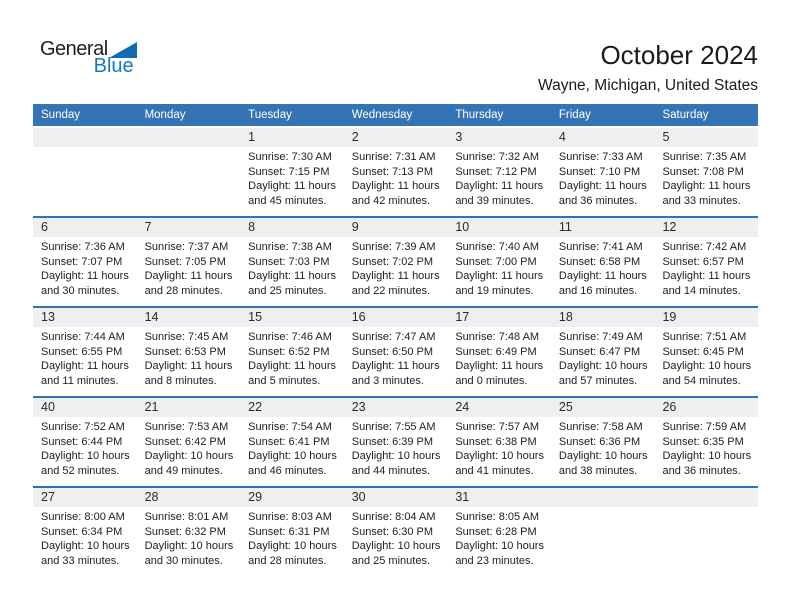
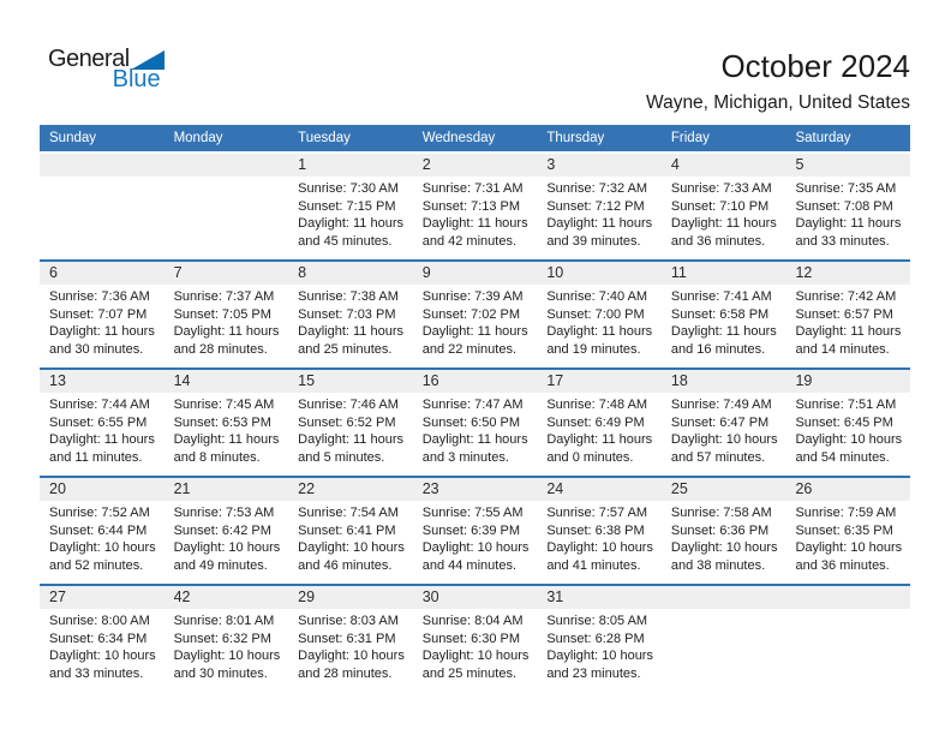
  General
  Blue
  October 2024
  Wayne, Michigan, United States
  Sunday
  Monday
  Tuesday
  Wednesday
  Thursday
  Friday
  Saturday
  1
  Sunrise: 7:30 AM
  Sunset: 7:15 PM
  Daylight: 11 hours and 45 minutes.
  2
  Sunrise: 7:31 AM
  Sunset: 7:13 PM
  Daylight: 11 hours and 42 minutes.
  3
  Sunrise: 7:32 AM
  Sunset: 7:12 PM
  Daylight: 11 hours and 39 minutes.
  4
  Sunrise: 7:33 AM
  Sunset: 7:10 PM
  Daylight: 11 hours and 36 minutes.
  5
  Sunrise: 7:35 AM
  Sunset: 7:08 PM
  Daylight: 11 hours and 33 minutes.
  6
  Sunrise: 7:36 AM
  Sunset: 7:07 PM
  Daylight: 11 hours and 30 minutes.
  7
  Sunrise: 7:37 AM
  Sunset: 7:05 PM
  Daylight: 11 hours and 28 minutes.
  8
  Sunrise: 7:38 AM
  Sunset: 7:03 PM
  Daylight: 11 hours and 25 minutes.
  9
  Sunrise: 7:39 AM
  Sunset: 7:02 PM
  Daylight: 11 hours and 22 minutes.
  10
  Sunrise: 7:40 AM
  Sunset: 7:00 PM
  Daylight: 11 hours and 19 minutes.
  11
  Sunrise: 7:41 AM
  Sunset: 6:58 PM
  Daylight: 11 hours and 16 minutes.
  12
  Sunrise: 7:42 AM
  Sunset: 6:57 PM
  Daylight: 11 hours and 14 minutes.
  13
  Sunrise: 7:44 AM
  Sunset: 6:55 PM
  Daylight: 11 hours and 11 minutes.
  14
  Sunrise: 7:45 AM
  Sunset: 6:53 PM
  Daylight: 11 hours and 8 minutes.
  15
  Sunrise: 7:46 AM
  Sunset: 6:52 PM
  Daylight: 11 hours and 5 minutes.
  16
  Sunrise: 7:47 AM
  Sunset: 6:50 PM
  Daylight: 11 hours and 3 minutes.
  17
  Sunrise: 7:48 AM
  Sunset: 6:49 PM
  Daylight: 11 hours and 0 minutes.
  18
  Sunrise: 7:49 AM
  Sunset: 6:47 PM
  Daylight: 10 hours and 57 minutes.
  19
  Sunrise: 7:51 AM
  Sunset: 6:45 PM
  Daylight: 10 hours and 54 minutes.
- 40
+ 20
  Sunrise: 7:52 AM
  Sunset: 6:44 PM
  Daylight: 10 hours and 52 minutes.
  21
  Sunrise: 7:53 AM
  Sunset: 6:42 PM
  Daylight: 10 hours and 49 minutes.
  22
  Sunrise: 7:54 AM
  Sunset: 6:41 PM
  Daylight: 10 hours and 46 minutes.
  23
  Sunrise: 7:55 AM
  Sunset: 6:39 PM
  Daylight: 10 hours and 44 minutes.
  24
  Sunrise: 7:57 AM
  Sunset: 6:38 PM
  Daylight: 10 hours and 41 minutes.
  25
  Sunrise: 7:58 AM
  Sunset: 6:36 PM
  Daylight: 10 hours and 38 minutes.
  26
  Sunrise: 7:59 AM
  Sunset: 6:35 PM
  Daylight: 10 hours and 36 minutes.
  27
  Sunrise: 8:00 AM
  Sunset: 6:34 PM
  Daylight: 10 hours and 33 minutes.
- 28
+ 42
  Sunrise: 8:01 AM
  Sunset: 6:32 PM
  Daylight: 10 hours and 30 minutes.
  29
  Sunrise: 8:03 AM
  Sunset: 6:31 PM
  Daylight: 10 hours and 28 minutes.
  30
  Sunrise: 8:04 AM
  Sunset: 6:30 PM
  Daylight: 10 hours and 25 minutes.
  31
  Sunrise: 8:05 AM
  Sunset: 6:28 PM
  Daylight: 10 hours and 23 minutes.
